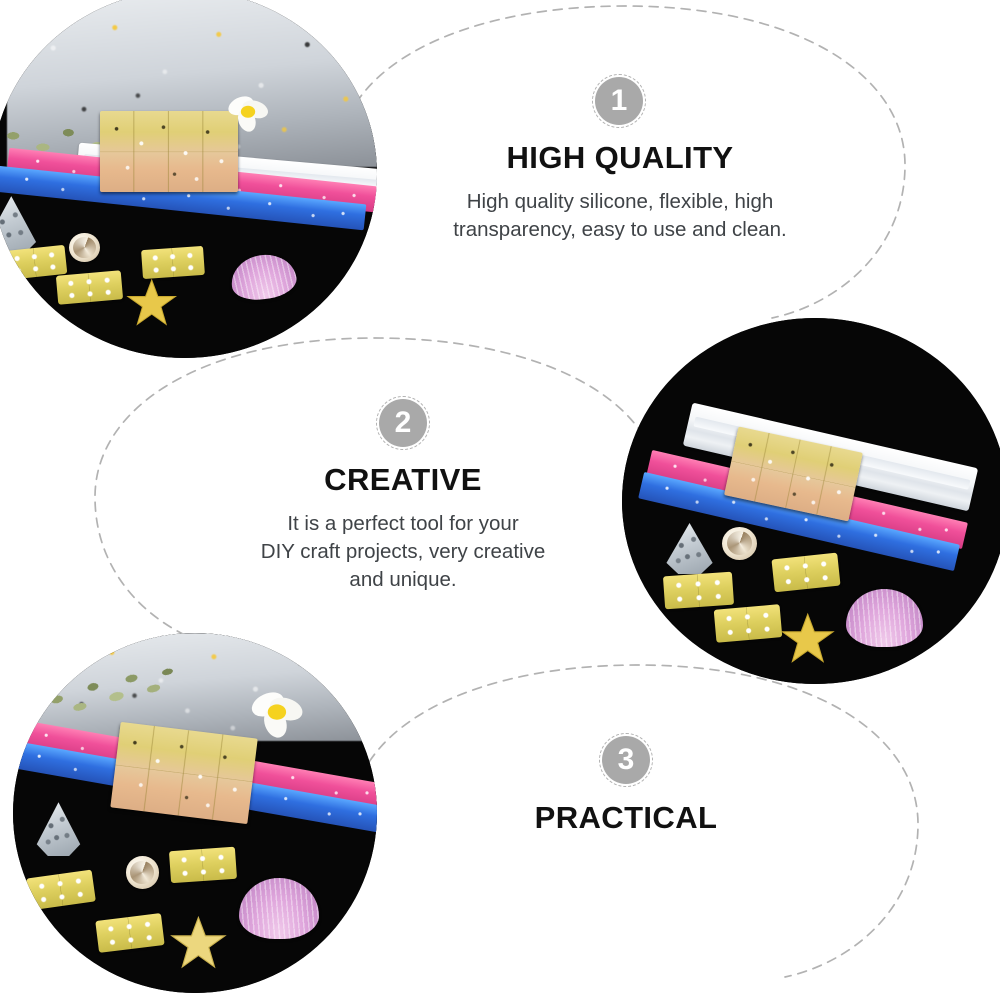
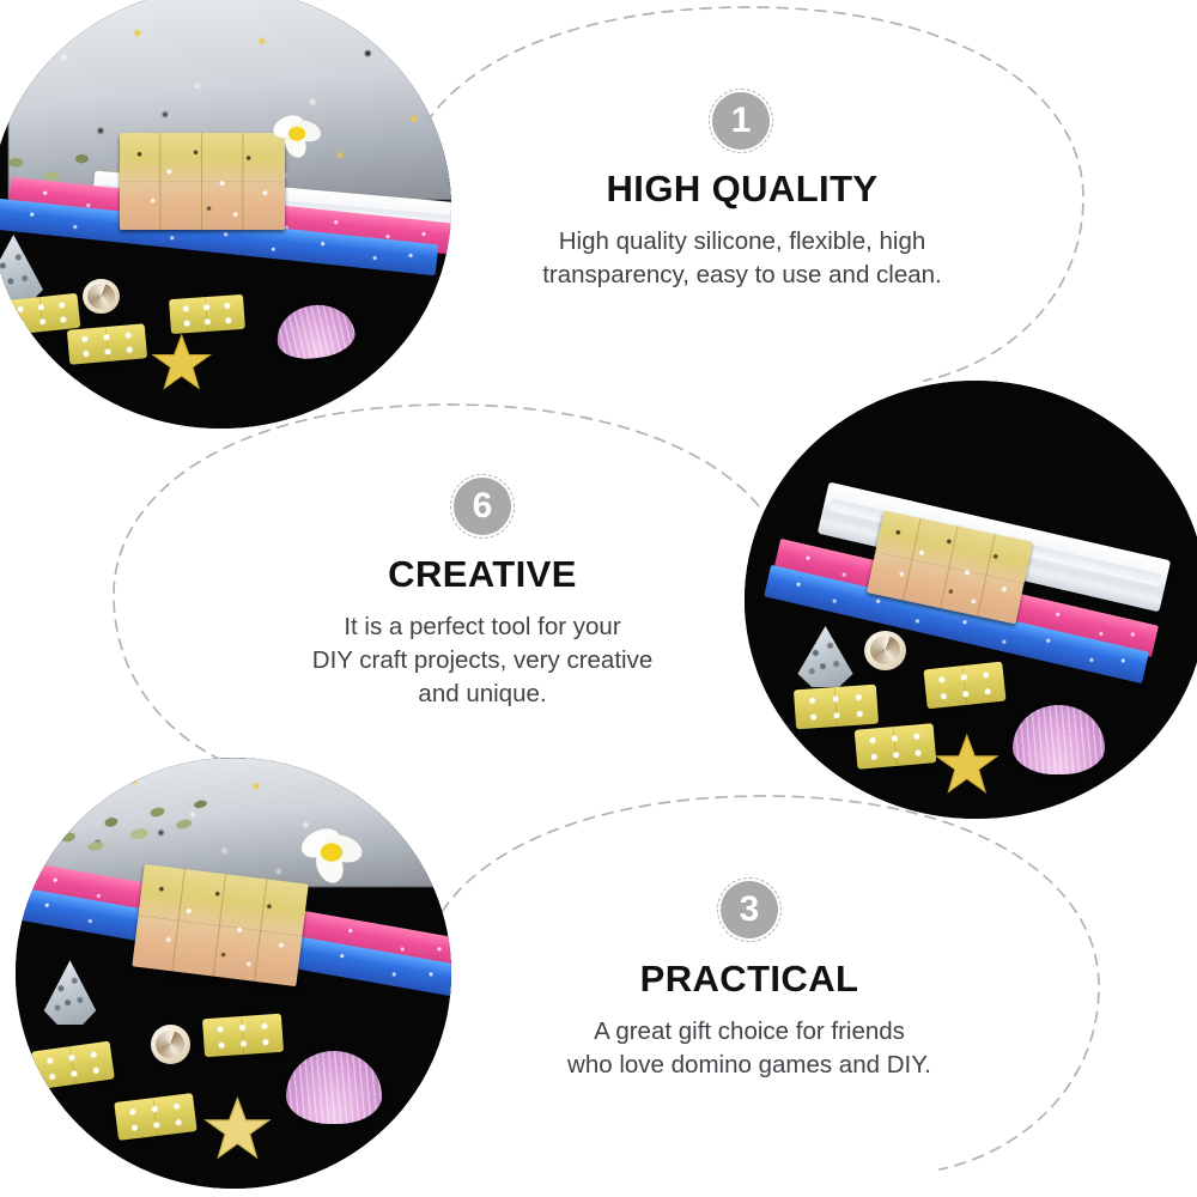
  1
  HIGH QUALITY
  High quality silicone, flexible, high
  transparency, easy to use and clean.
- 2
+ 6
  CREATIVE
  It is a perfect tool for your
  DIY craft projects, very creative
  and unique.
  3
  PRACTICAL
+ A great gift choice for friends
+ who love domino games and DIY.
